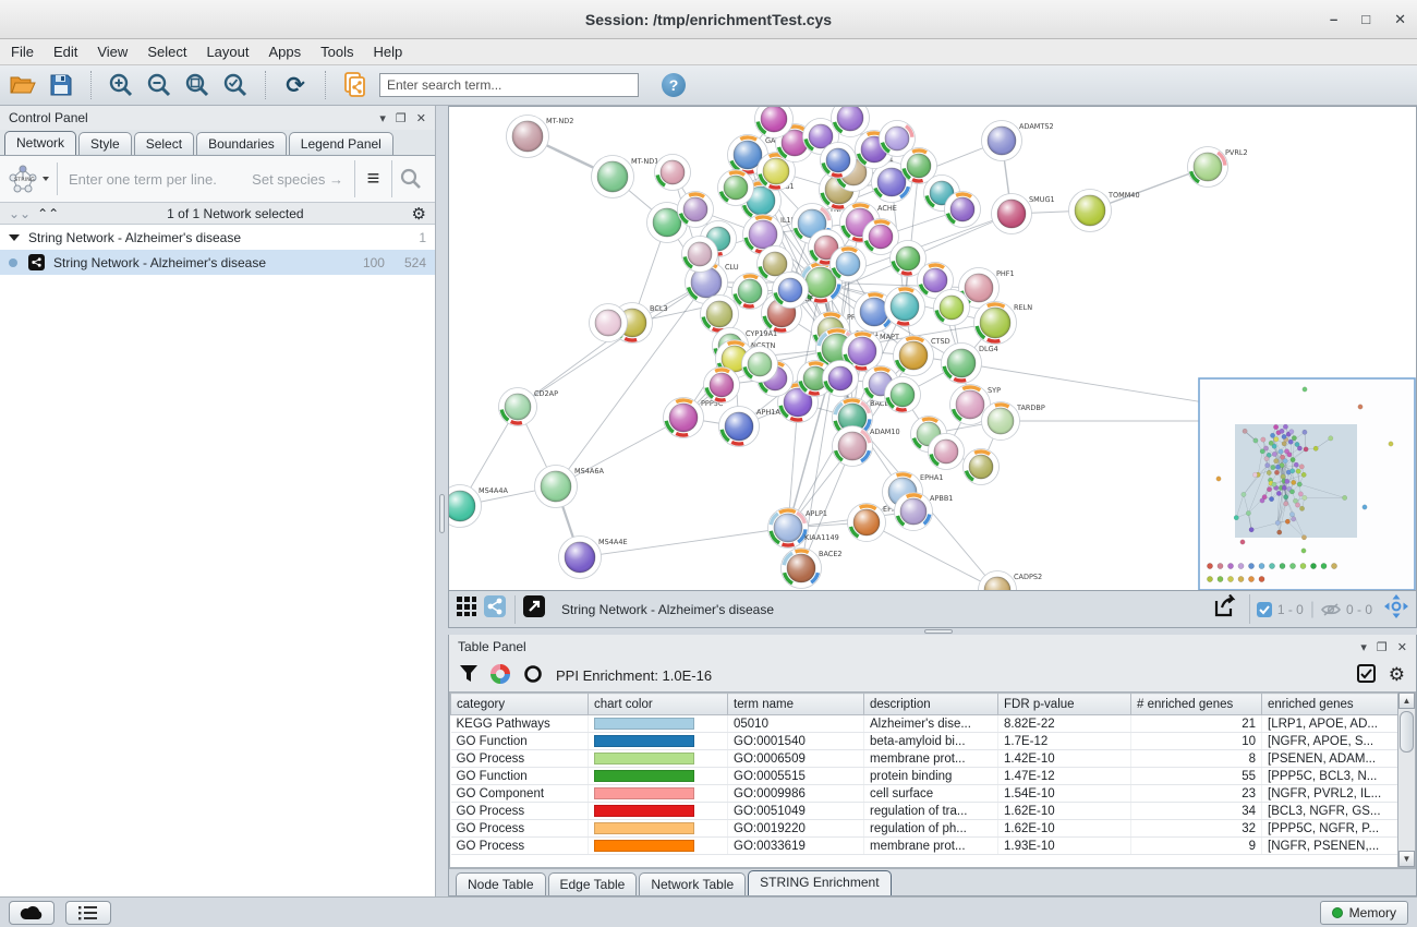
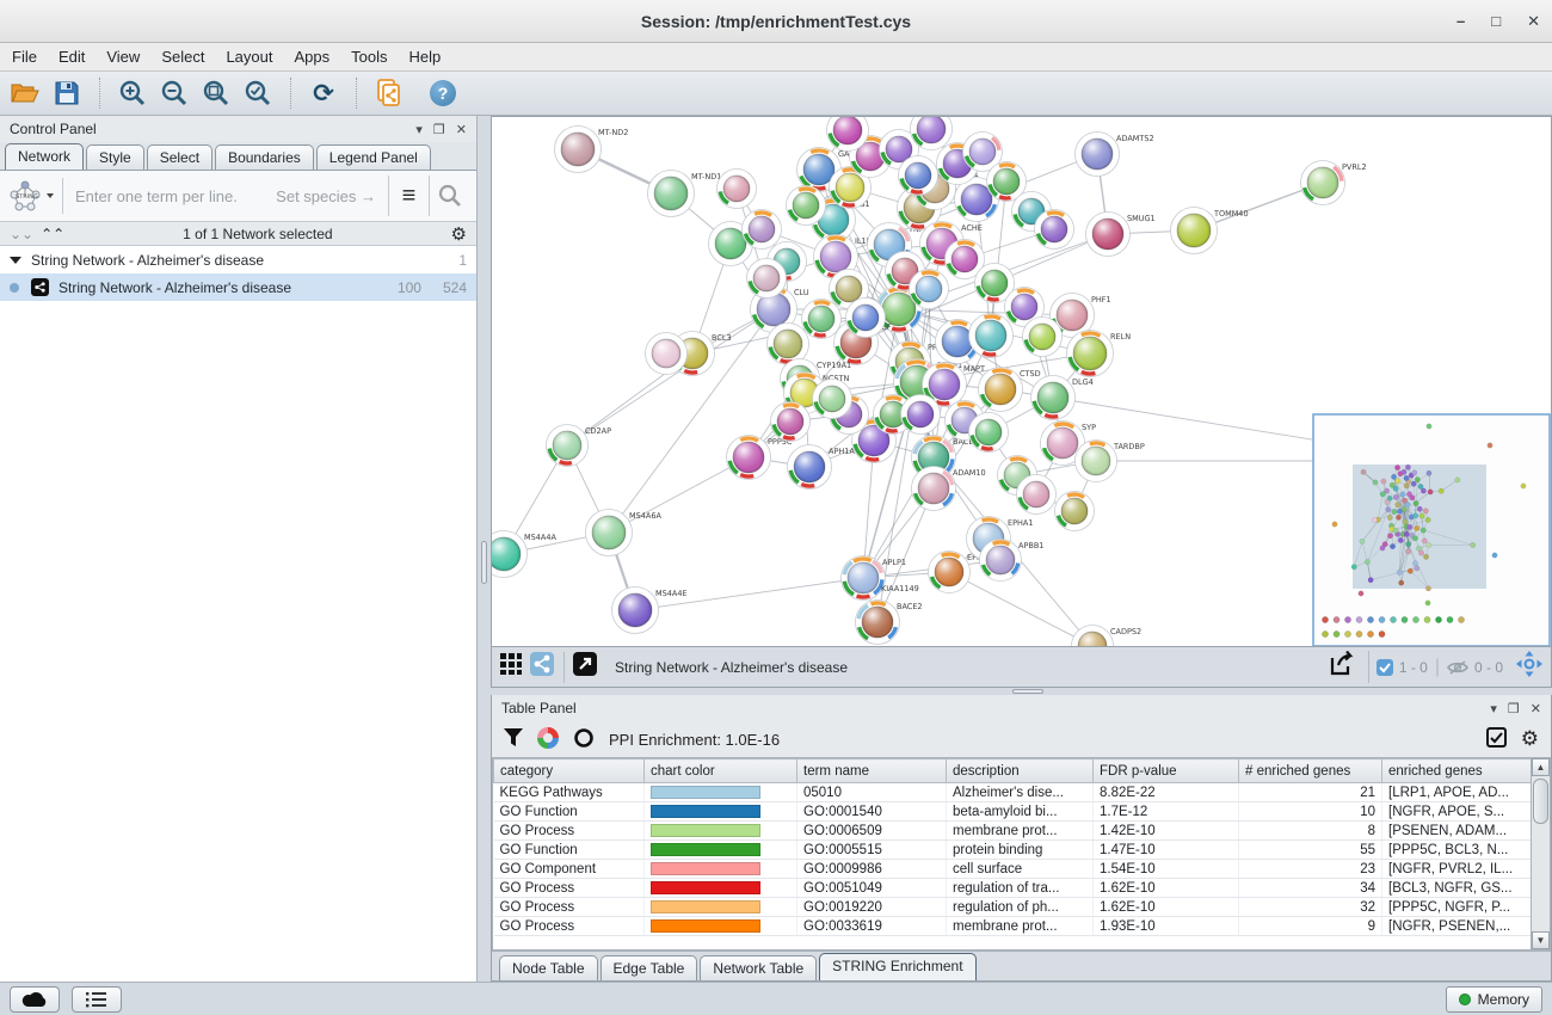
  Session: /tmp/enrichmentTest.cys
  –
  □
  ✕
  File
  Edit
  View
  Select
  Layout
  Apps
  Tools
  Help
  ⟳
- Enter search term...
  ?
  Control Panel
  ▾
  ❐
  ✕
  Network
  Style
  Select
  Boundaries
  Legend Panel
  Enter one term per line.
  Set species →
  ≡
  ⌄⌄
  ⌃⌃
  1 of 1 Network selected
  ⚙
  String Network - Alzheimer's disease
  1
  String Network - Alzheimer's disease
  100
  524
  MT-ND2
  MT-ND1
  ADAMTS2
  PVRL2
  TOMM40
  SMUG1
  PHF1
  RELN
  MS4A4A
  MS4A6A
  MS4A4E
  CD2AP
  CADPS2
  IL1
  ACHE
  MAPT
  CTSD
  DLG4
  SYP
  TARDBP
  CLU
  CYP19A1
  BCL3
  PPP5C
  APH1A
  ADAM10
  APLP1
  KIAA1149
  NCSTN
  EPHA1
  APBB1
  BACE2
  String Network - Alzheimer's disease
  1 - 0
  |
  0 - 0
  Table Panel
  ▾
  ❐
  ✕
  PPI Enrichment: 1.0E-16
  ⚙
  category	chart color	term name	description	FDR p-value	# enriched genes	enriched genes
  KEGG Pathways		05010	Alzheimer's dise...	8.82E-22	21	[LRP1, APOE, AD...
  GO Function		GO:0001540	beta-amyloid bi...	1.7E-12	10	[NGFR, APOE, S...
  GO Process		GO:0006509	membrane prot...	1.42E-10	8	[PSENEN, ADAM...
- GO Function		GO:0005515	protein binding	1.47E-12	55	[PPP5C, BCL3, N...
+ GO Function		GO:0005515	protein binding	1.47E-10	55	[PPP5C, BCL3, N...
  GO Component		GO:0009986	cell surface	1.54E-10	23	[NGFR, PVRL2, IL...
  GO Process		GO:0051049	regulation of tra...	1.62E-10	34	[BCL3, NGFR, GS...
  GO Process		GO:0019220	regulation of ph...	1.62E-10	32	[PPP5C, NGFR, P...
  GO Process		GO:0033619	membrane prot...	1.93E-10	9	[NGFR, PSENEN,...
  ▲
  ▼
  Node Table
  Edge Table
  Network Table
  STRING Enrichment
  Memory
